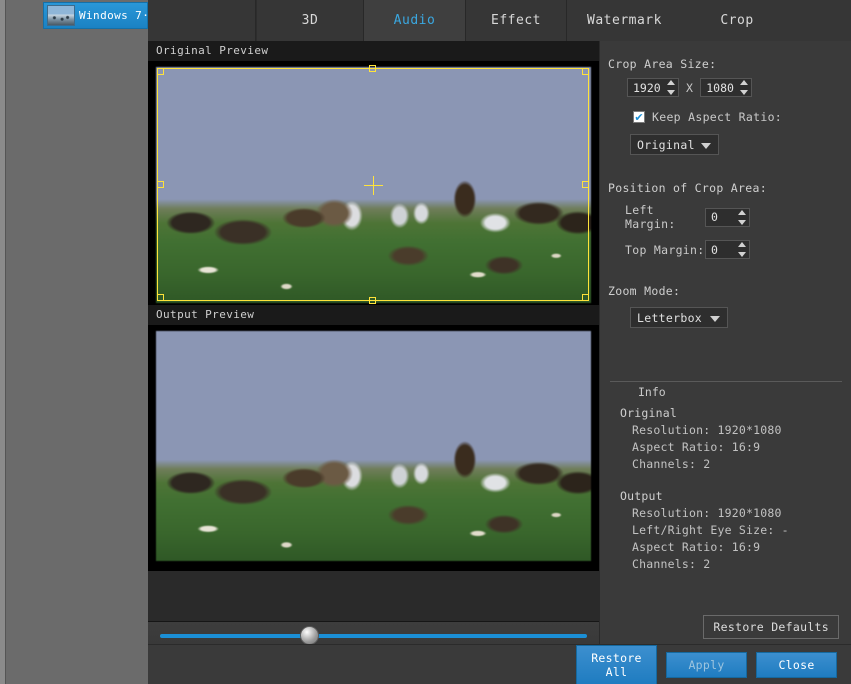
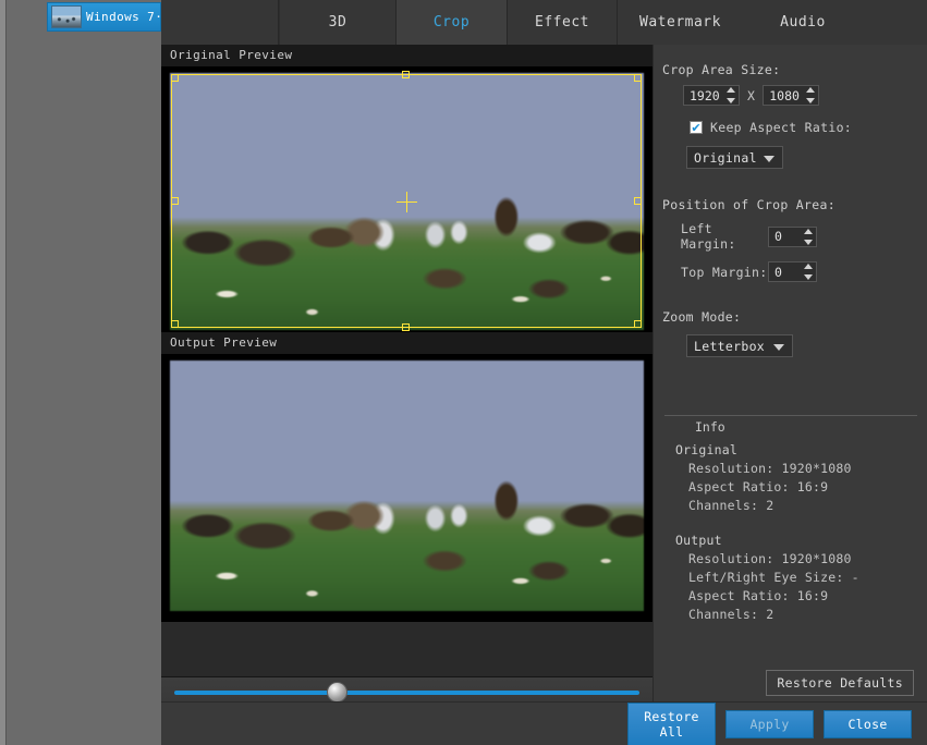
  Windows 7·
  3D
- Audio
+ Crop
  Effect
  Watermark
- Crop
+ Audio
  Original Preview
  Output Preview
  Crop Area Size:
  1920
  X
  1080
  ✔
  Keep Aspect Ratio:
  Original
  Position of Crop Area:
  Left Margin:
  0
  Top Margin:
  0
  Zoom Mode:
  Letterbox
  Info
  Original
  Resolution: 1920*1080
  Aspect Ratio: 16:9
  Channels: 2
  Output
  Resolution: 1920*1080
  Left/Right Eye Size: -
  Aspect Ratio: 16:9
  Channels: 2
  Restore Defaults
  Restore All
  Apply
  Close
